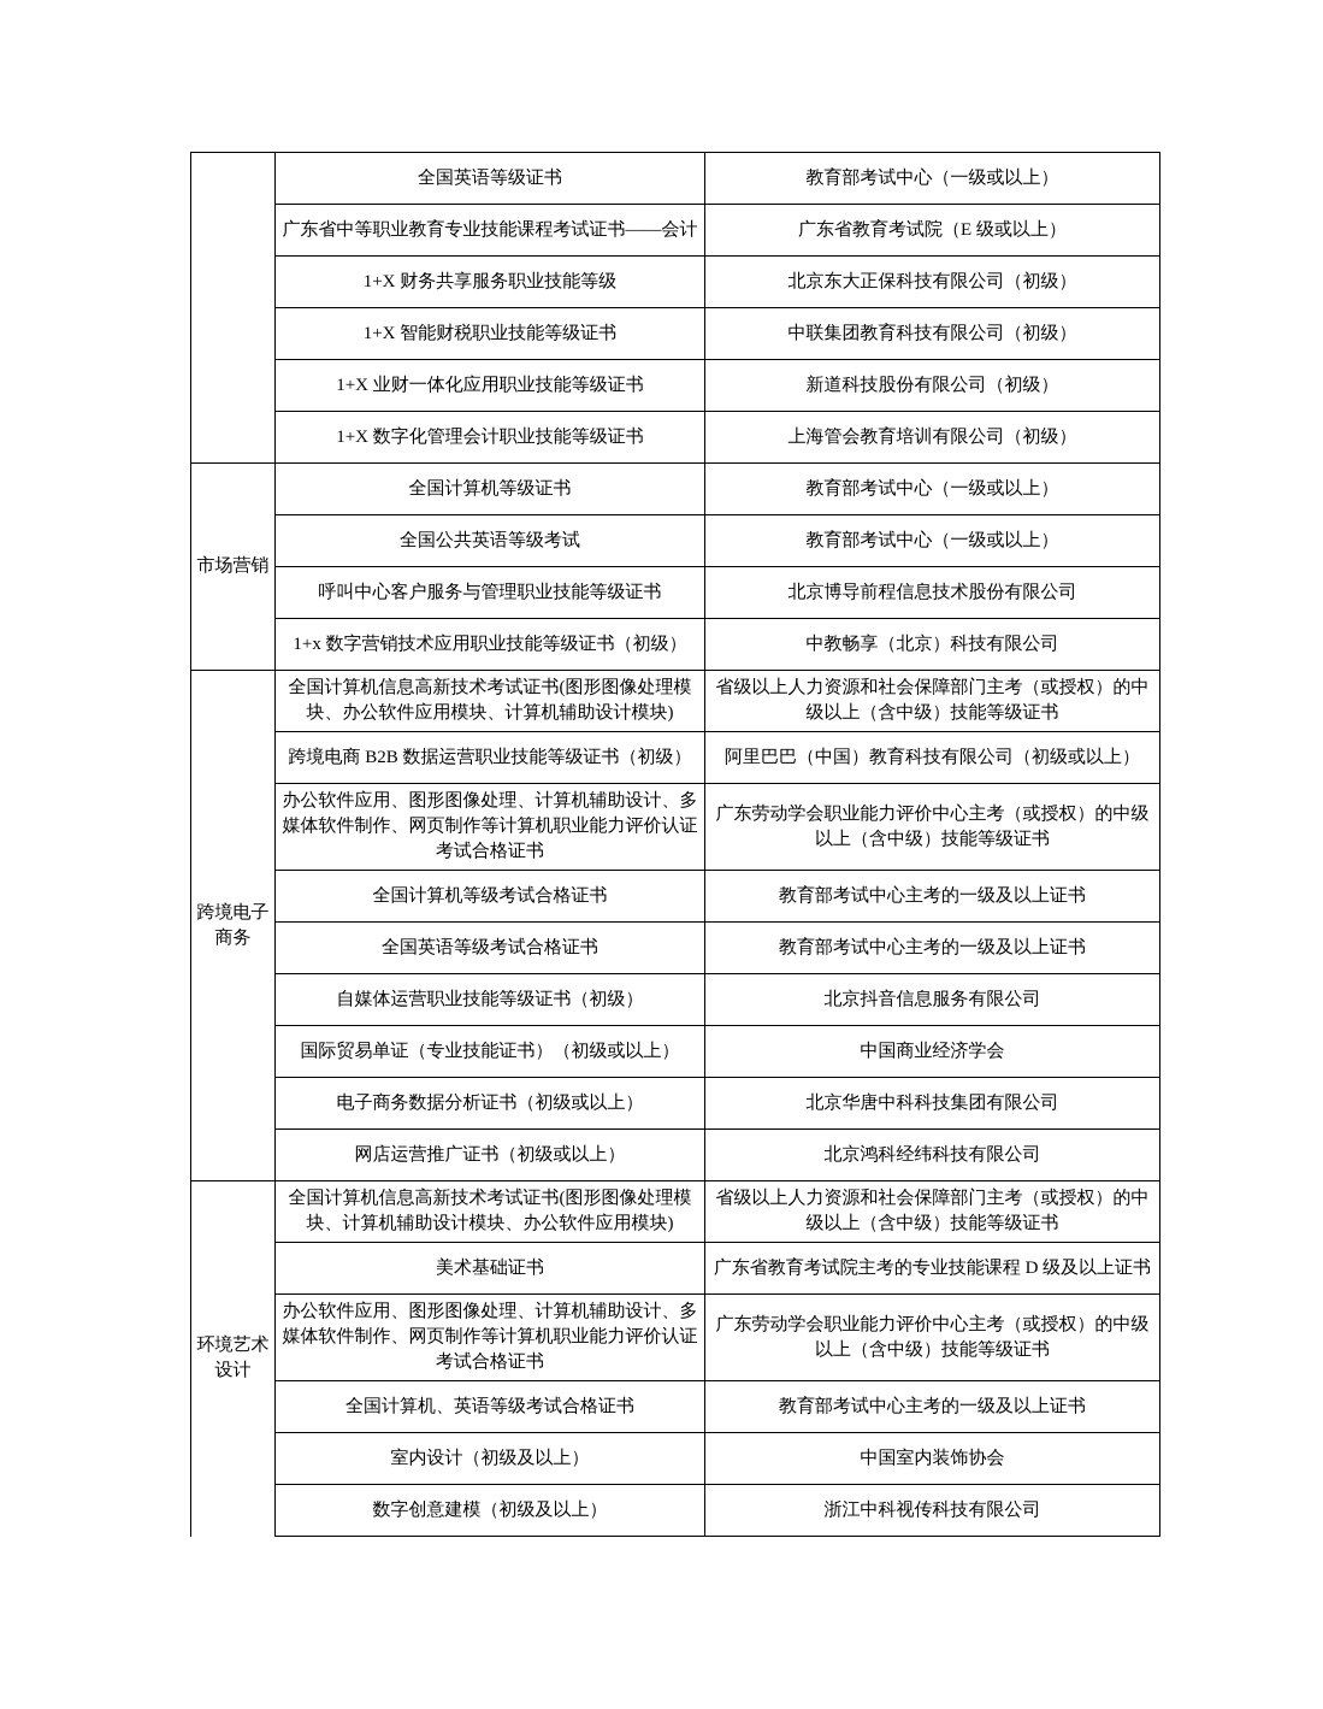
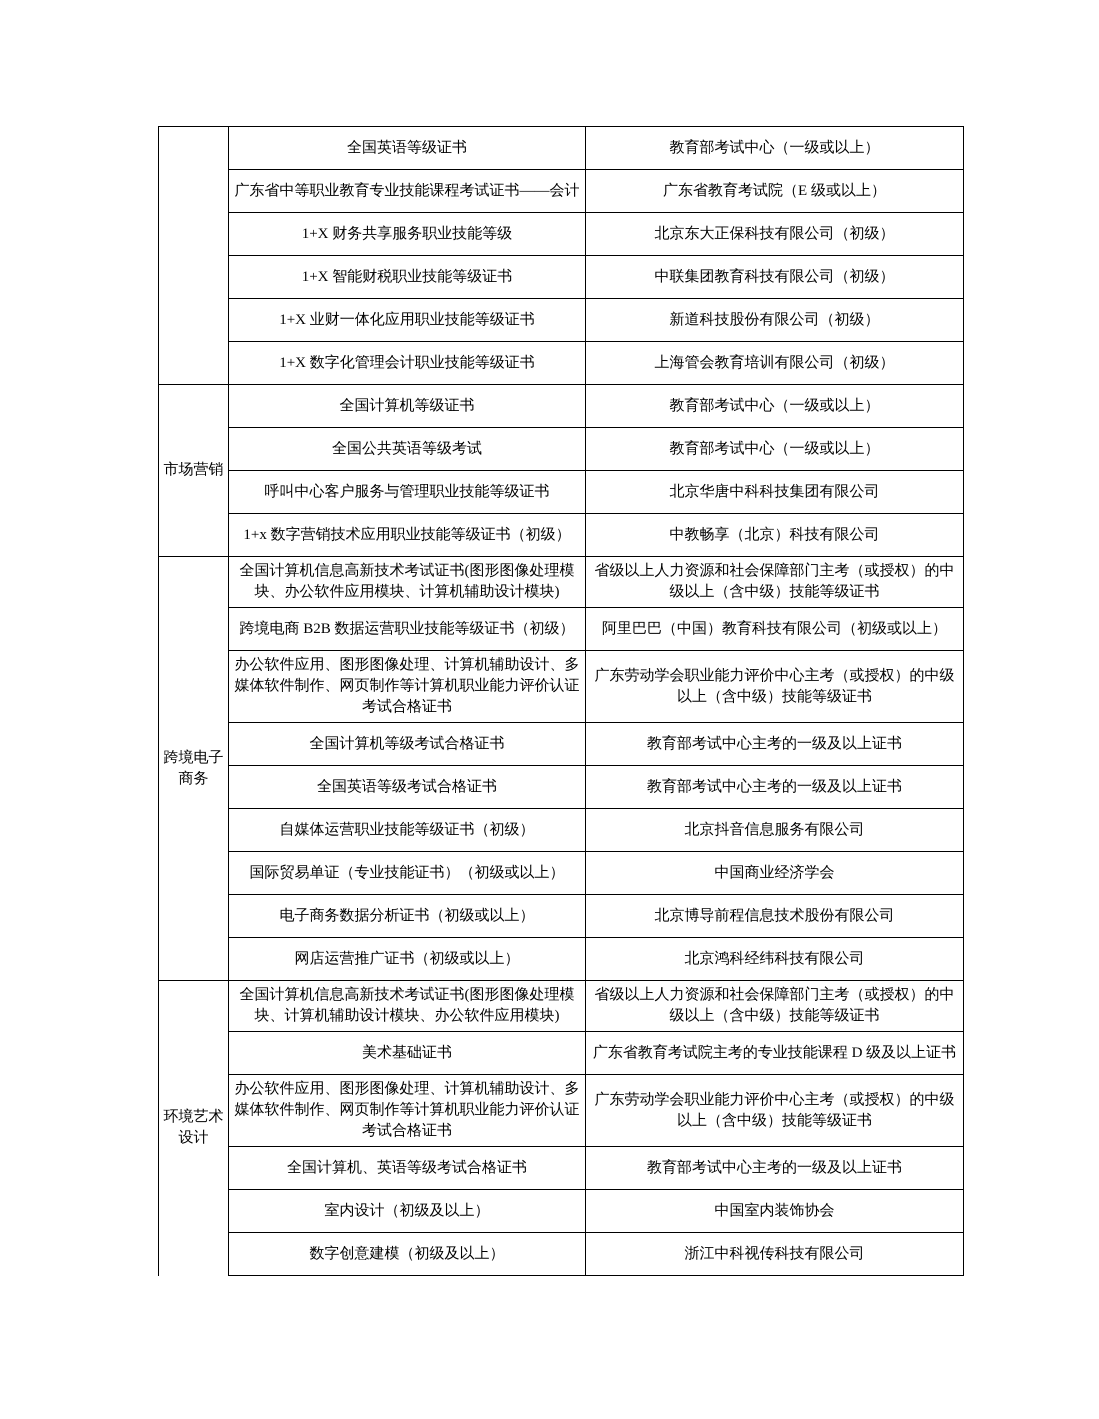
  	全国英语等级证书	教育部考试中心（一级或以上）
  广东省中等职业教育专业技能课程考试证书——会计	广东省教育考试院（E 级或以上）
  1+X 财务共享服务职业技能等级	北京东大正保科技有限公司（初级）
  1+X 智能财税职业技能等级证书	中联集团教育科技有限公司（初级）
  1+X 业财一体化应用职业技能等级证书	新道科技股份有限公司（初级）
  1+X 数字化管理会计职业技能等级证书	上海管会教育培训有限公司（初级）
  市场营销	全国计算机等级证书	教育部考试中心（一级或以上）
  全国公共英语等级考试	教育部考试中心（一级或以上）
- 呼叫中心客户服务与管理职业技能等级证书	北京博导前程信息技术股份有限公司
+ 呼叫中心客户服务与管理职业技能等级证书	北京华唐中科科技集团有限公司
  1+x 数字营销技术应用职业技能等级证书（初级）	中教畅享（北京）科技有限公司
  跨境电子商务	全国计算机信息高新技术考试证书(图形图像处理模块、办公软件应用模块、计算机辅助设计模块)	省级以上人力资源和社会保障部门主考（或授权）的中级以上（含中级）技能等级证书
  跨境电商 B2B 数据运营职业技能等级证书（初级）	阿里巴巴（中国）教育科技有限公司（初级或以上）
  办公软件应用、图形图像处理、计算机辅助设计、多媒体软件制作、网页制作等计算机职业能力评价认证考试合格证书	广东劳动学会职业能力评价中心主考（或授权）的中级以上（含中级）技能等级证书
  全国计算机等级考试合格证书	教育部考试中心主考的一级及以上证书
  全国英语等级考试合格证书	教育部考试中心主考的一级及以上证书
  自媒体运营职业技能等级证书（初级）	北京抖音信息服务有限公司
  国际贸易单证（专业技能证书）（初级或以上）	中国商业经济学会
- 电子商务数据分析证书（初级或以上）	北京华唐中科科技集团有限公司
+ 电子商务数据分析证书（初级或以上）	北京博导前程信息技术股份有限公司
  网店运营推广证书（初级或以上）	北京鸿科经纬科技有限公司
  环境艺术设计	全国计算机信息高新技术考试证书(图形图像处理模块、计算机辅助设计模块、办公软件应用模块)	省级以上人力资源和社会保障部门主考（或授权）的中级以上（含中级）技能等级证书
  美术基础证书	广东省教育考试院主考的专业技能课程 D 级及以上证书
  办公软件应用、图形图像处理、计算机辅助设计、多媒体软件制作、网页制作等计算机职业能力评价认证考试合格证书	广东劳动学会职业能力评价中心主考（或授权）的中级以上（含中级）技能等级证书
  全国计算机、英语等级考试合格证书	教育部考试中心主考的一级及以上证书
  室内设计（初级及以上）	中国室内装饰协会
  数字创意建模（初级及以上）	浙江中科视传科技有限公司
